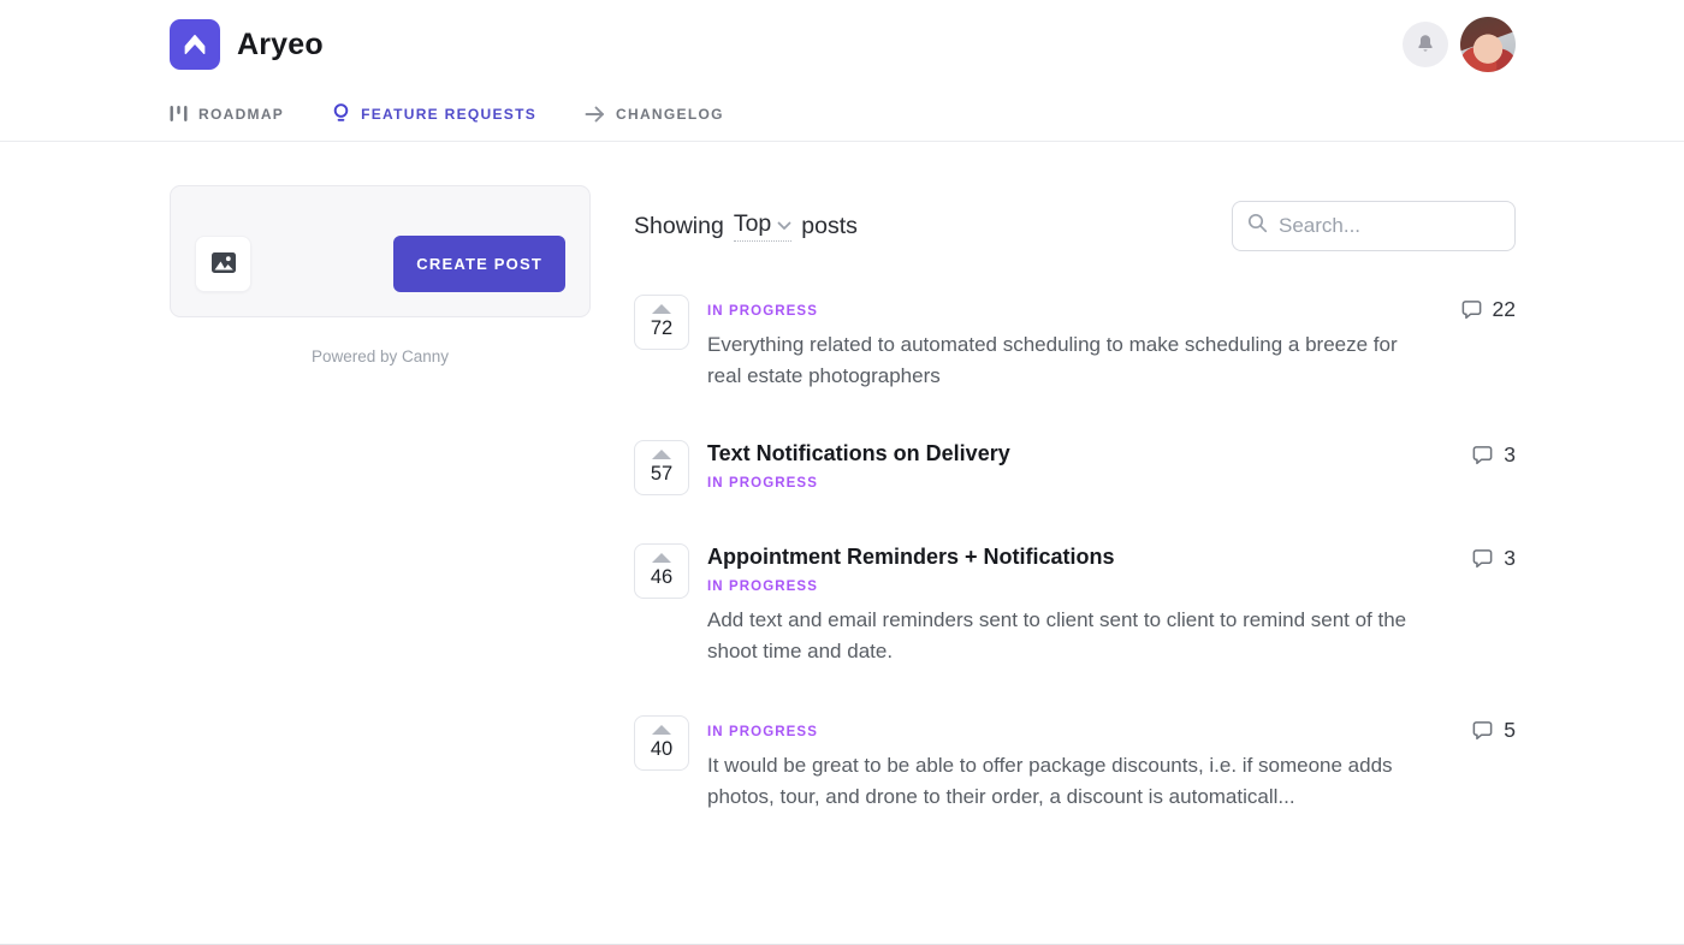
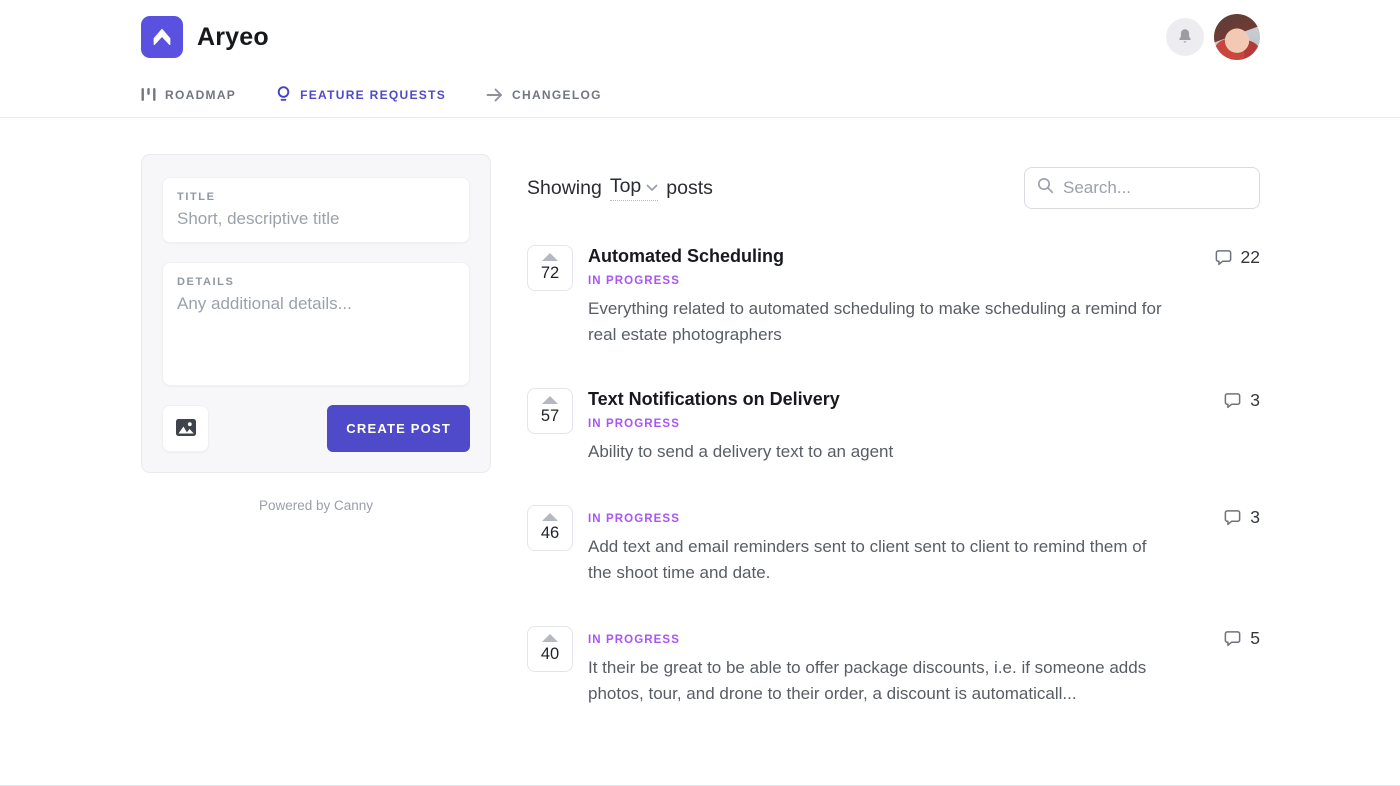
  Aryeo
  ROADMAP
  FEATURE REQUESTS
  CHANGELOG
+ TITLE
+ Short, descriptive title
+ DETAILS
+ Any additional details...
  CREATE POST
  Powered by Canny
  Showing
  Top
  posts
  Search...
  72
+ Automated Scheduling
  IN PROGRESS
- Everything related to automated scheduling to make scheduling a breeze for real estate photographers
+ Everything related to automated scheduling to make scheduling a remind for real estate photographers
  22
  57
  Text Notifications on Delivery
  IN PROGRESS
+ Ability to send a delivery text to an agent
  3
  46
- Appointment Reminders + Notifications
  IN PROGRESS
- Add text and email reminders sent to client sent to client to remind sent of the shoot time and date.
+ Add text and email reminders sent to client sent to client to remind them of the shoot time and date.
  3
  40
  IN PROGRESS
- It would be great to be able to offer package discounts, i.e. if someone adds photos, tour, and drone to their order, a discount is automaticall...
+ It their be great to be able to offer package discounts, i.e. if someone adds photos, tour, and drone to their order, a discount is automaticall...
  5
